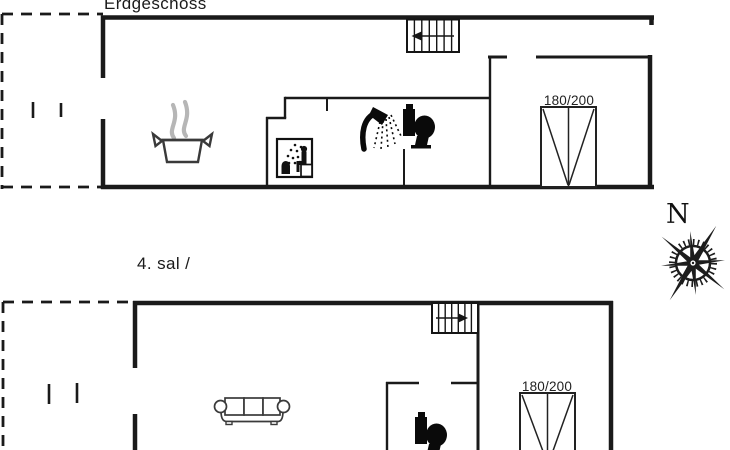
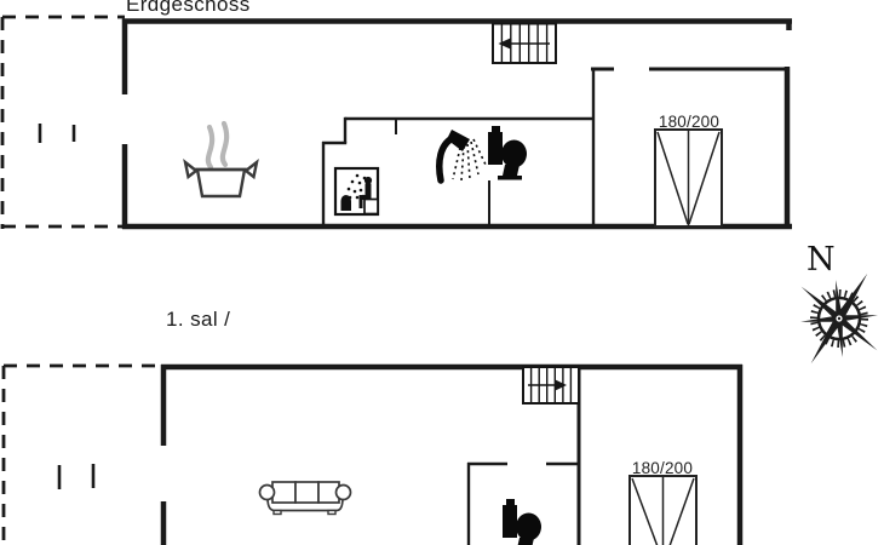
  Erdgeschoss
- 4. sal /
+ 1. sal /
  180/200
  180/200
  N
